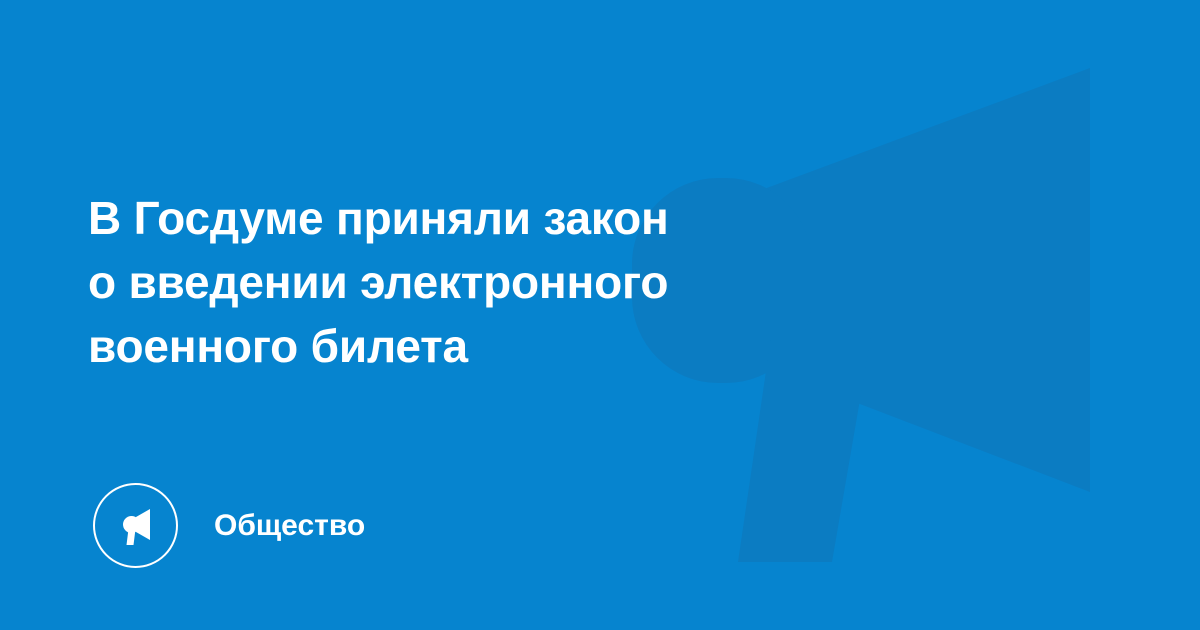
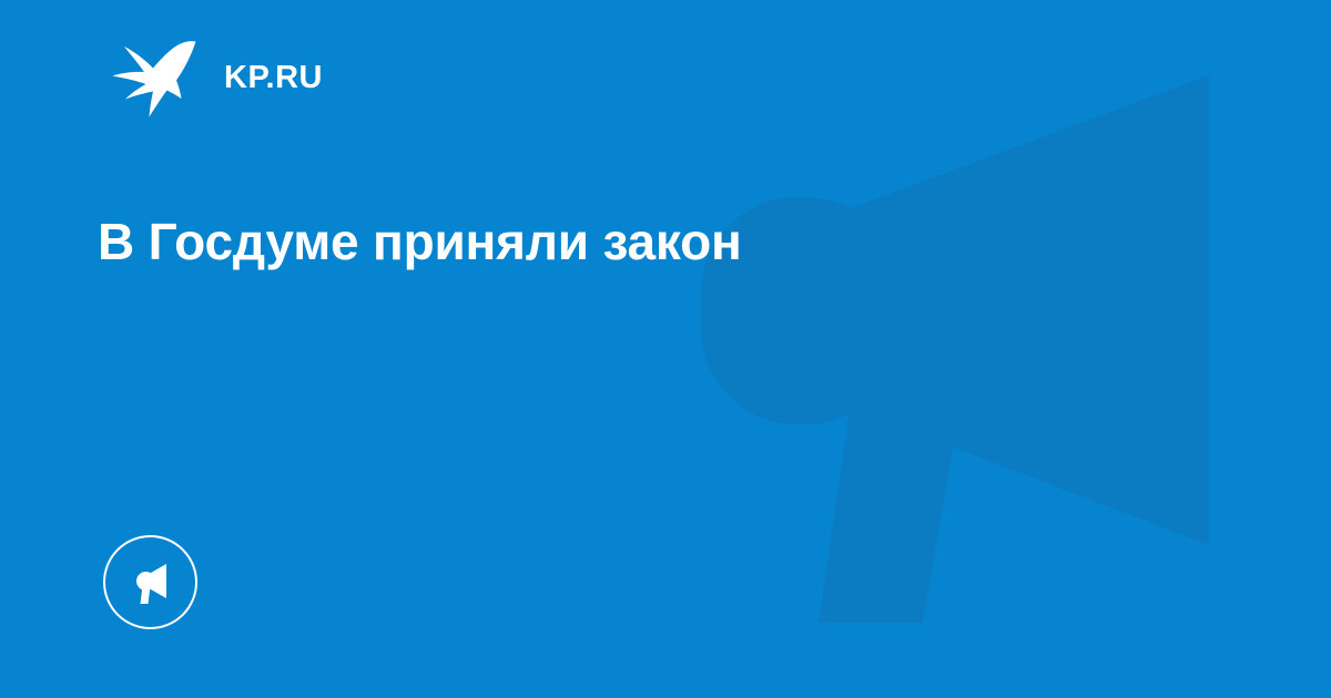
+ KP.RU
  В Госдуме приняли закон
- о введении электронного
- военного билета
- Общество
